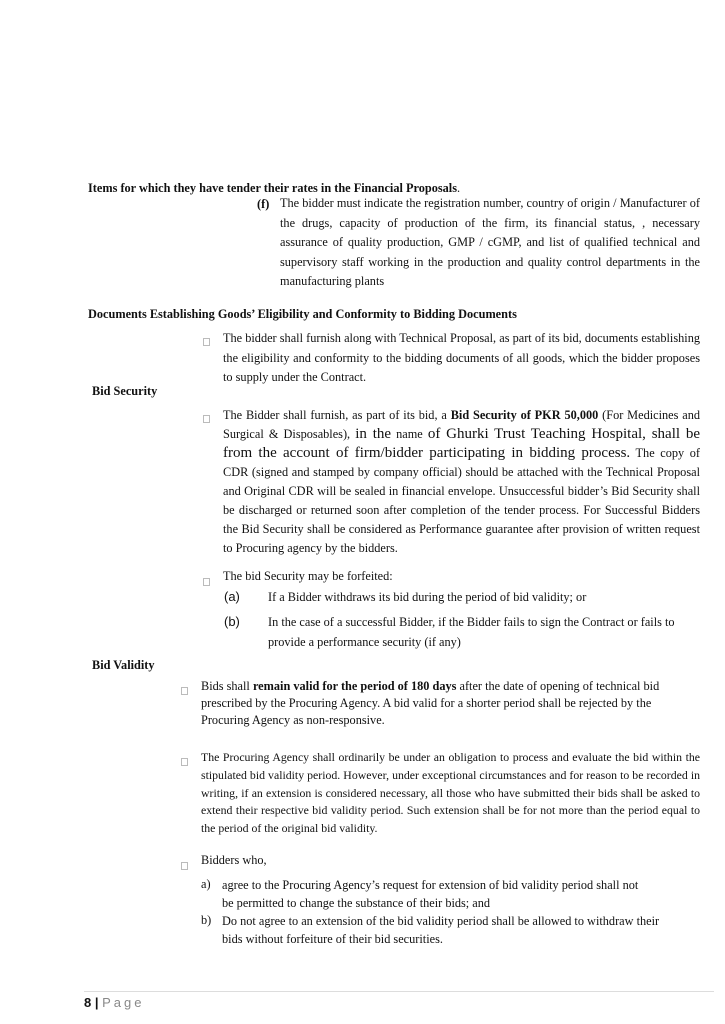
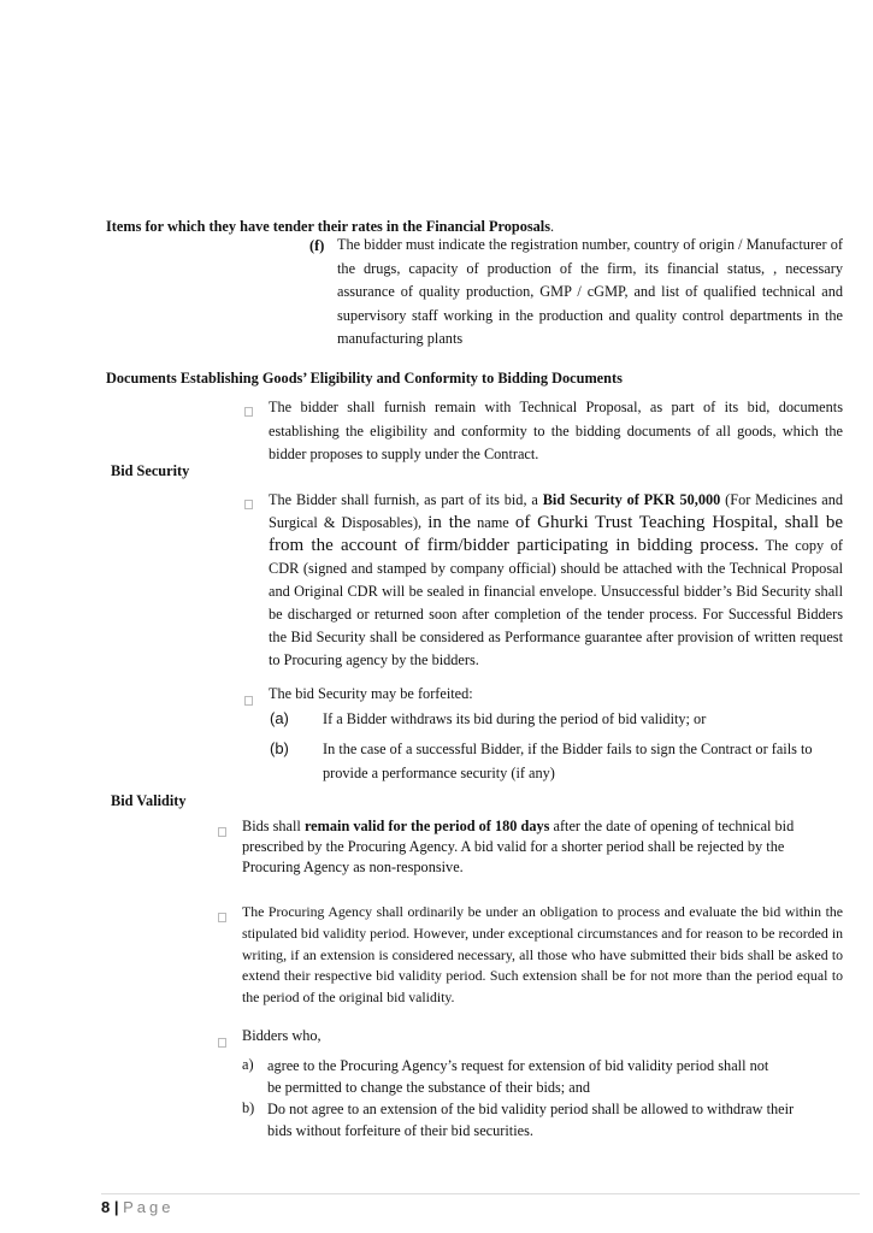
  Items for which they have tender their rates in the Financial Proposals.
  (f)
  The bidder must indicate the registration number, country of origin / Manufacturer of the drugs, capacity of production of the firm, its financial status, , necessary assurance of quality production, GMP / cGMP, and list of qualified technical and supervisory staff working in the production and quality control departments in the manufacturing plants
  Documents Establishing Goods’ Eligibility and Conformity to Bidding Documents
- The bidder shall furnish along with Technical Proposal, as part of its bid, documents establishing the eligibility and conformity to the bidding documents of all goods, which the bidder proposes to supply under the Contract.
+ The bidder shall furnish remain with Technical Proposal, as part of its bid, documents establishing the eligibility and conformity to the bidding documents of all goods, which the bidder proposes to supply under the Contract.
  Bid Security
  The Bidder shall furnish, as part of its bid, a Bid Security of PKR 50,000 (For Medicines and Surgical & Disposables), in the name of Ghurki Trust Teaching Hospital, shall be from the account of firm/bidder participating in bidding process. The copy of CDR (signed and stamped by company official) should be attached with the Technical Proposal and Original CDR will be sealed in financial envelope. Unsuccessful bidder’s Bid Security shall be discharged or returned soon after completion of the tender process. For Successful Bidders the Bid Security shall be considered as Performance guarantee after provision of written request to Procuring agency by the bidders.
  The bid Security may be forfeited:
  (a)
  If a Bidder withdraws its bid during the period of bid validity; or
  (b)
  In the case of a successful Bidder, if the Bidder fails to sign the Contract or fails to provide a performance security (if any)
  Bid Validity
  Bids shall remain valid for the period of 180 days after the date of opening of technical bid prescribed by the Procuring Agency. A bid valid for a shorter period shall be rejected by the Procuring Agency as non-responsive.
  The Procuring Agency shall ordinarily be under an obligation to process and evaluate the bid within the stipulated bid validity period. However, under exceptional circumstances and for reason to be recorded in writing, if an extension is considered necessary, all those who have submitted their bids shall be asked to extend their respective bid validity period. Such extension shall be for not more than the period equal to the period of the original bid validity.
  Bidders who,
  a)
  agree to the Procuring Agency’s request for extension of bid validity period shall not be permitted to change the substance of their bids; and
  b)
  Do not agree to an extension of the bid validity period shall be allowed to withdraw their bids without forfeiture of their bid securities.
  8 | Page
